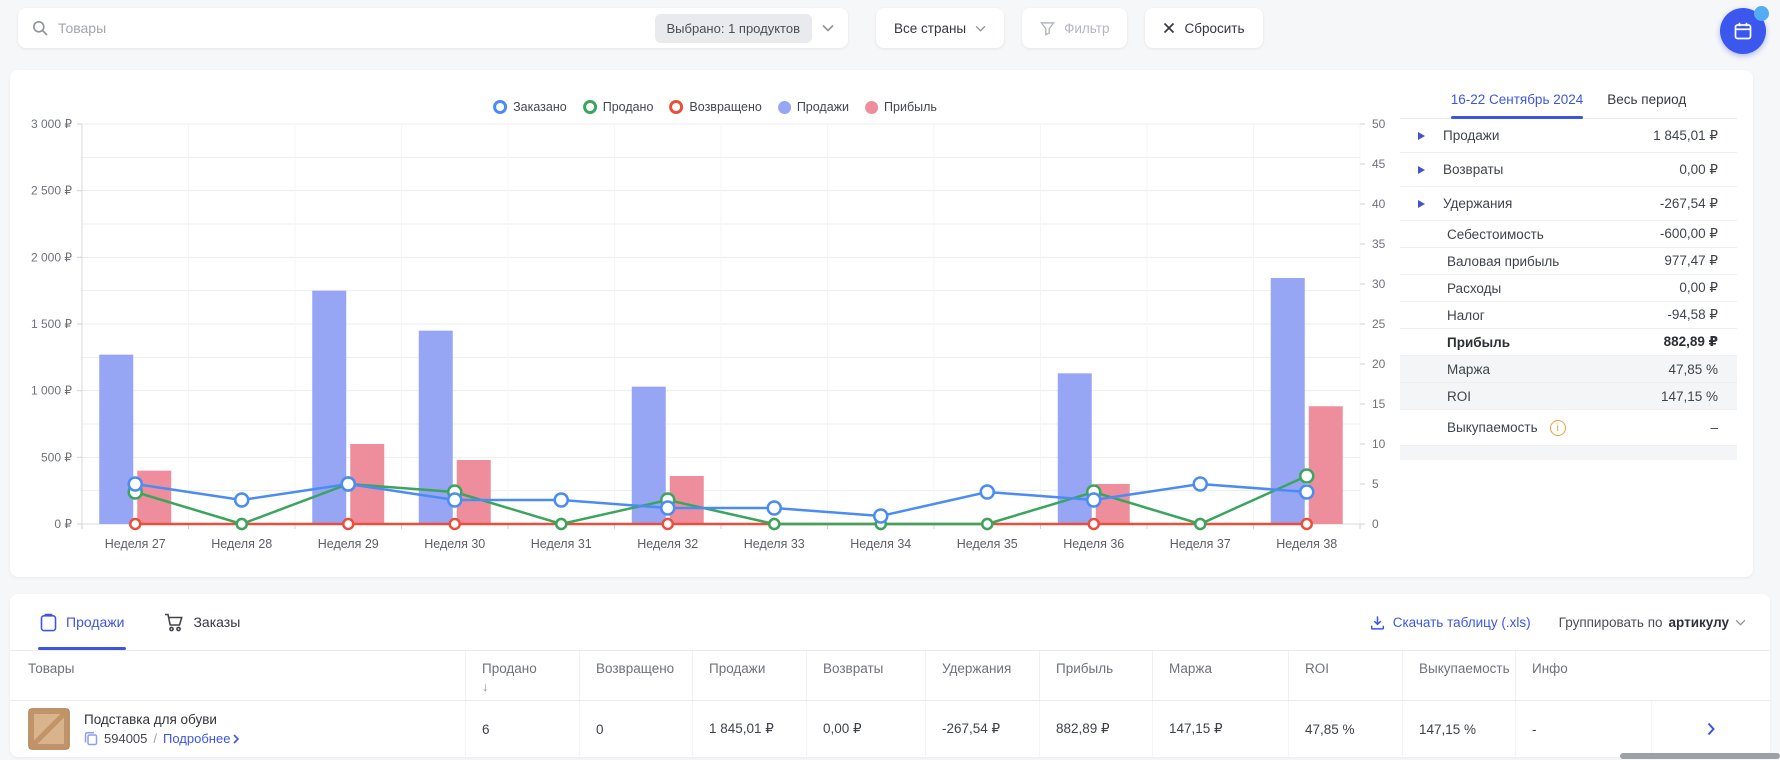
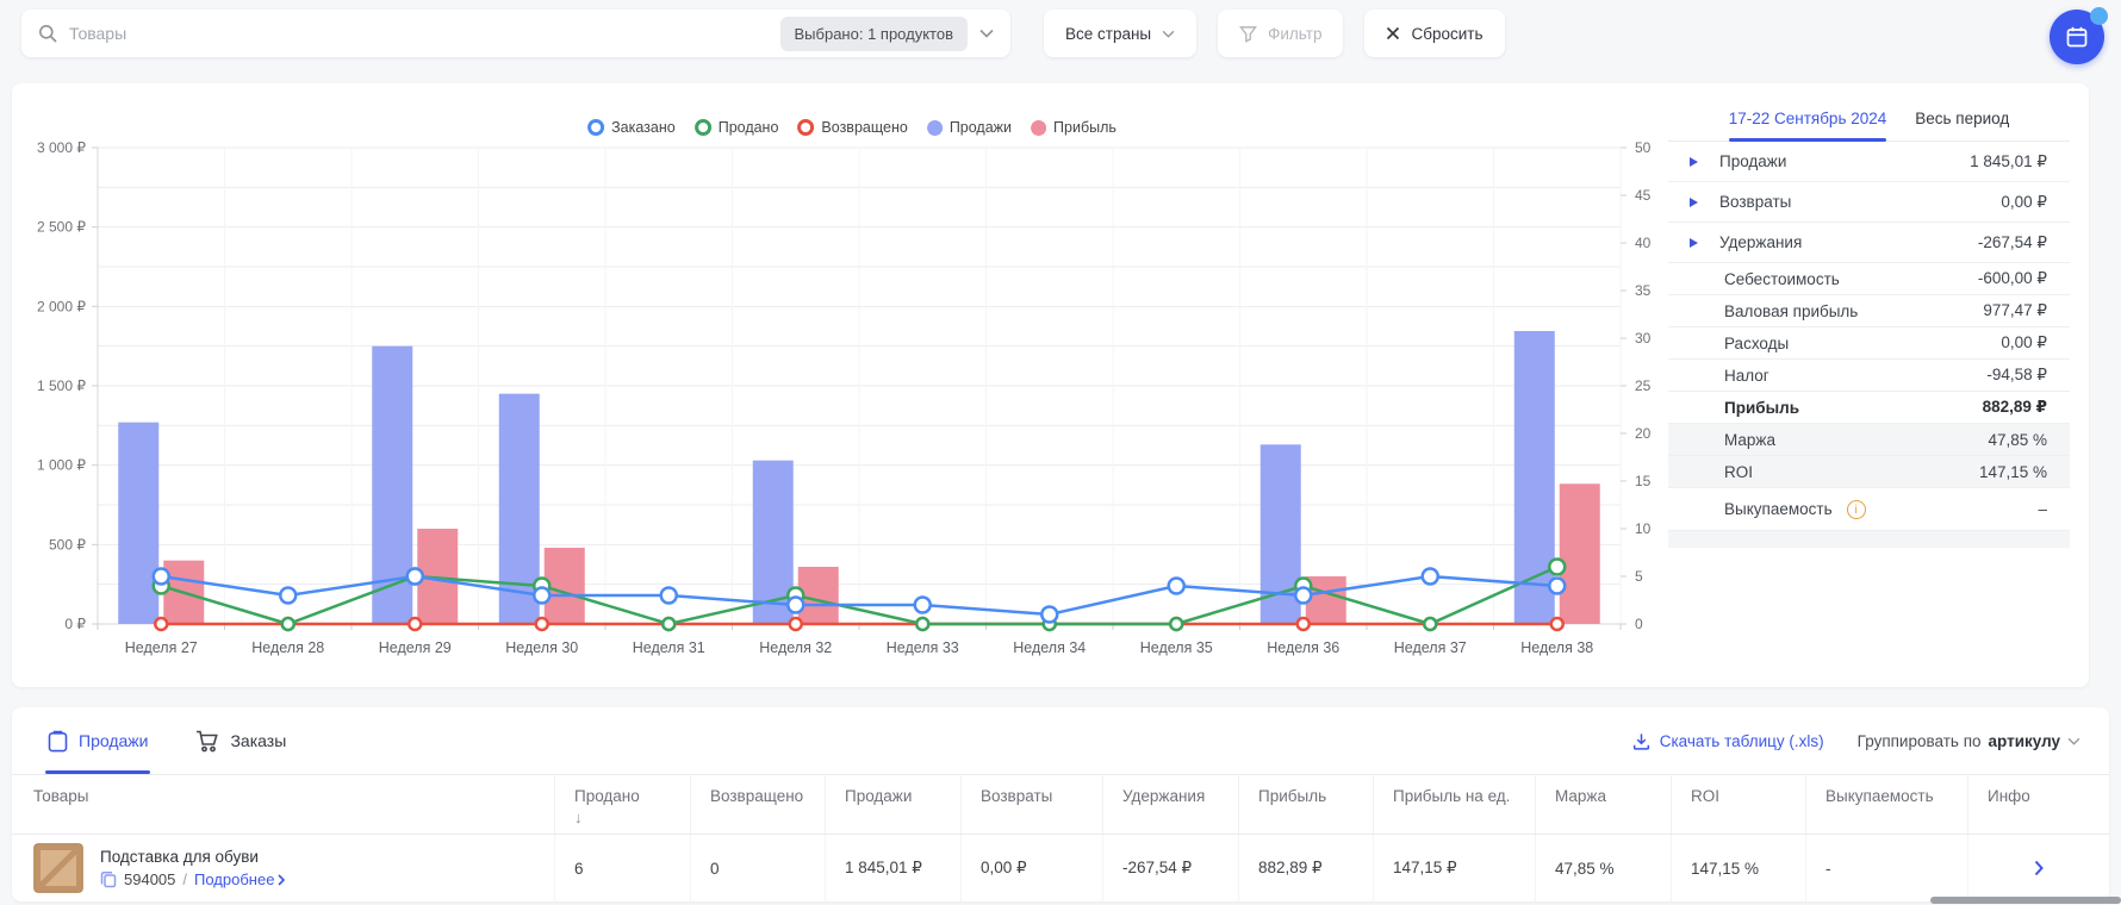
  Товары
  Выбрано: 1 продуктов
  Все страны
  Фильтр
  Сбросить
  Заказано
  Продано
  Возвращено
  Продажи
  Прибыль
  0 ₽
  500 ₽
  1 000 ₽
  1 500 ₽
  2 000 ₽
  2 500 ₽
  3 000 ₽
  0
  5
  10
  15
  20
  25
  30
  35
  40
  45
  50
  Неделя 27
  Неделя 28
  Неделя 29
  Неделя 30
  Неделя 31
  Неделя 32
  Неделя 33
  Неделя 34
  Неделя 35
  Неделя 36
  Неделя 37
  Неделя 38
- 16-22 Сентябрь 2024
+ 17-22 Сентябрь 2024
  Весь период
  Продажи
  1 845,01 ₽
  Возвраты
  0,00 ₽
  Удержания
  -267,54 ₽
  Себестоимость
  -600,00 ₽
  Валовая прибыль
  977,47 ₽
  Расходы
  0,00 ₽
  Налог
  -94,58 ₽
  Прибыль
  882,89 ₽
  Маржа
  47,85 %
  ROI
  147,15 %
  Выкупаемость
  i
  –
  Продажи
  Заказы
  Скачать таблицу (.xls)
  Группировать по
  артикулу
  Товары
  Продано
  ↓
  Возвращено
  Продажи
  Возвраты
  Удержания
  Прибыль
+ Прибыль на ед.
  Маржа
  ROI
  Выкупаемость
  Инфо
  Подставка для обуви
  594005
  /
  Подробнее
  6
  0
  1 845,01 ₽
  0,00 ₽
  -267,54 ₽
  882,89 ₽
  147,15 ₽
  47,85 %
  147,15 %
  -
